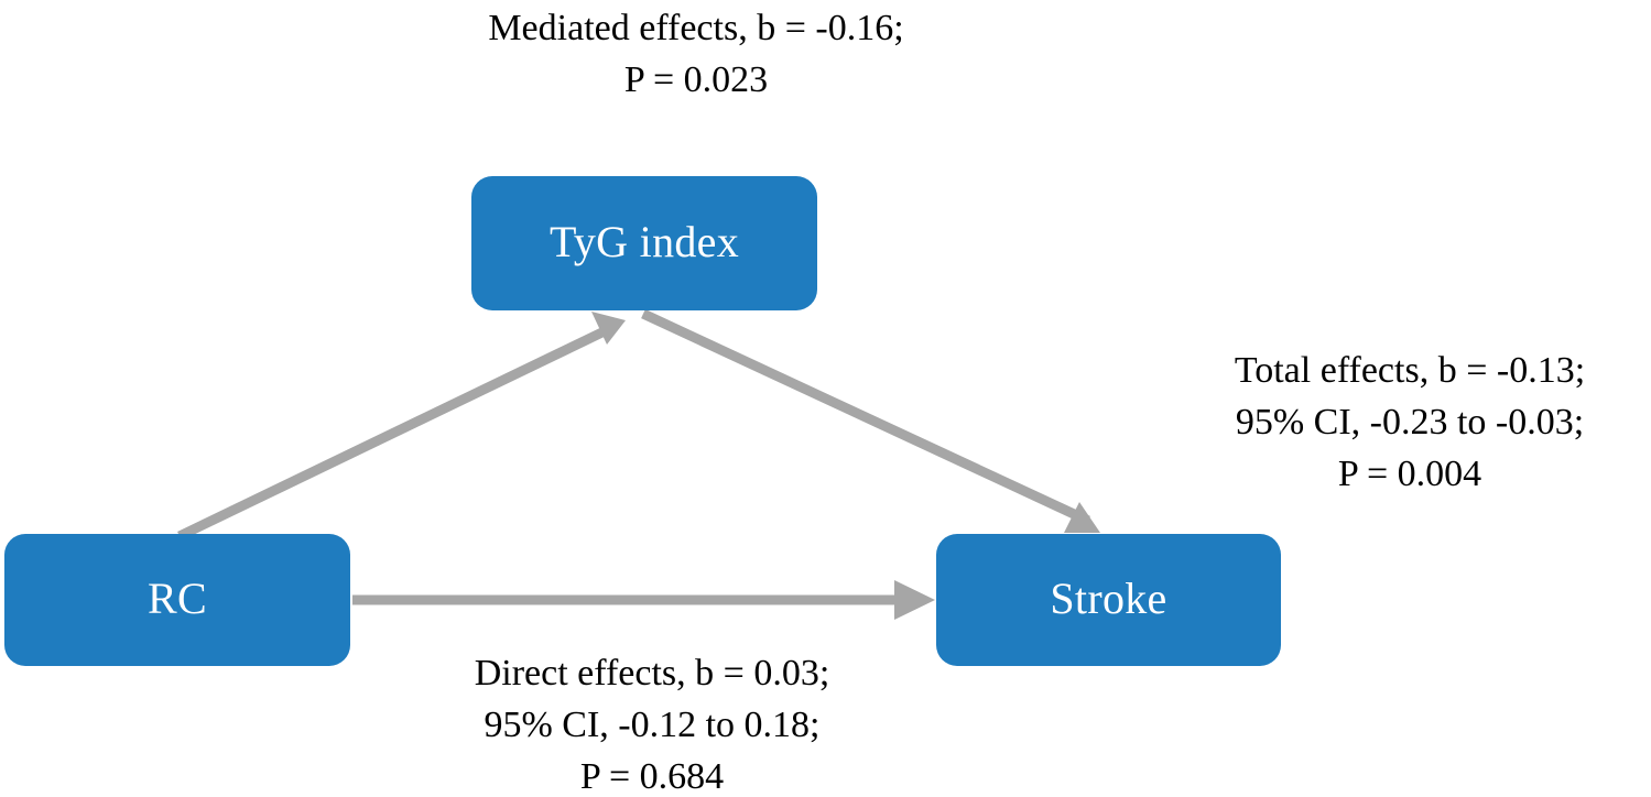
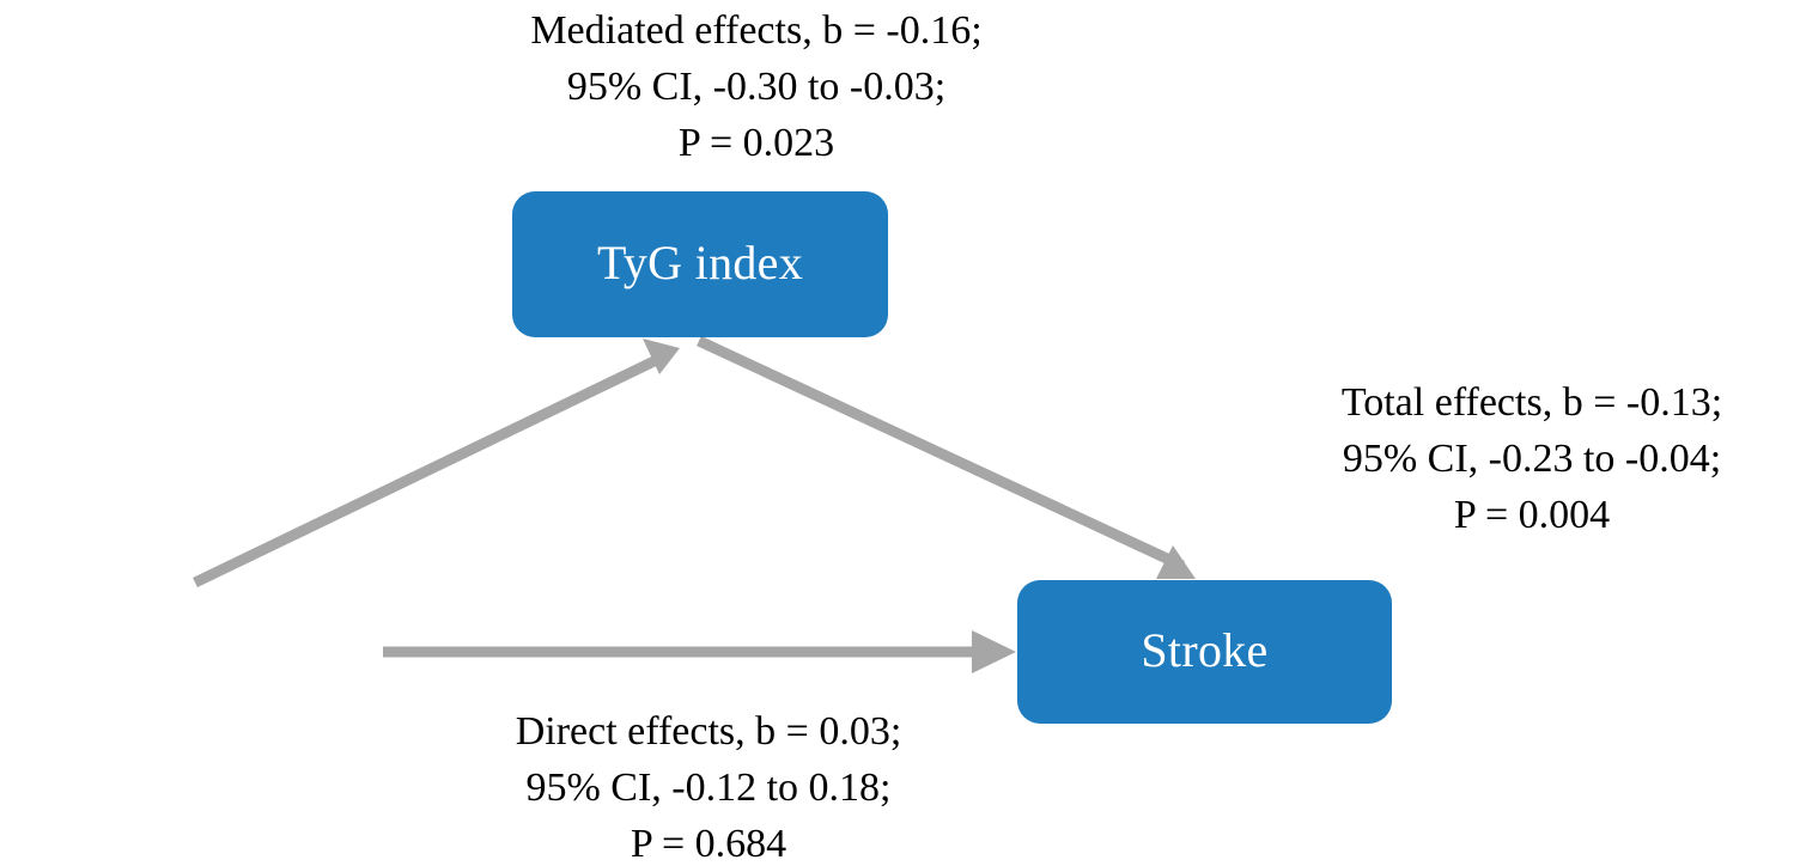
  TyG index
- RC
  Stroke
  Mediated effects, b = -0.16;
+ 95% CI, -0.30 to -0.03;
  P = 0.023
  Total effects, b = -0.13;
- 95% CI, -0.23 to -0.03;
+ 95% CI, -0.23 to -0.04;
  P = 0.004
  Direct effects, b = 0.03;
  95% CI, -0.12 to 0.18;
  P = 0.684
